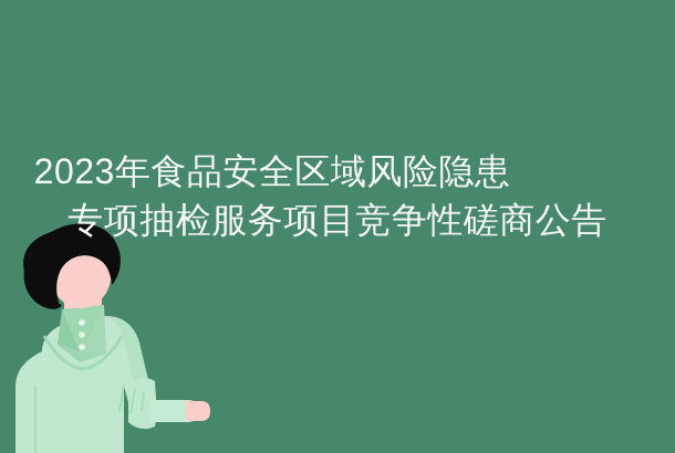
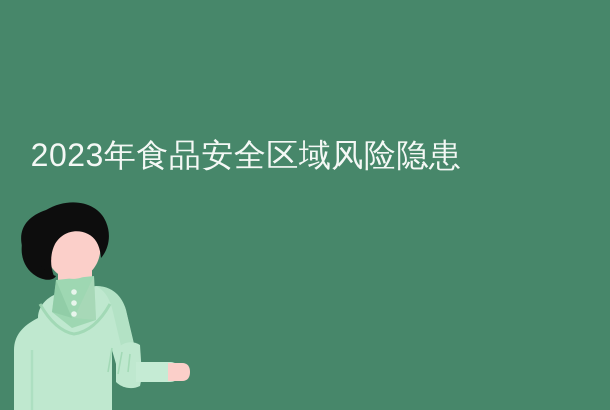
  2023年食品安全区域风险隐患
- 专项抽检服务项目竞争性磋商公告
